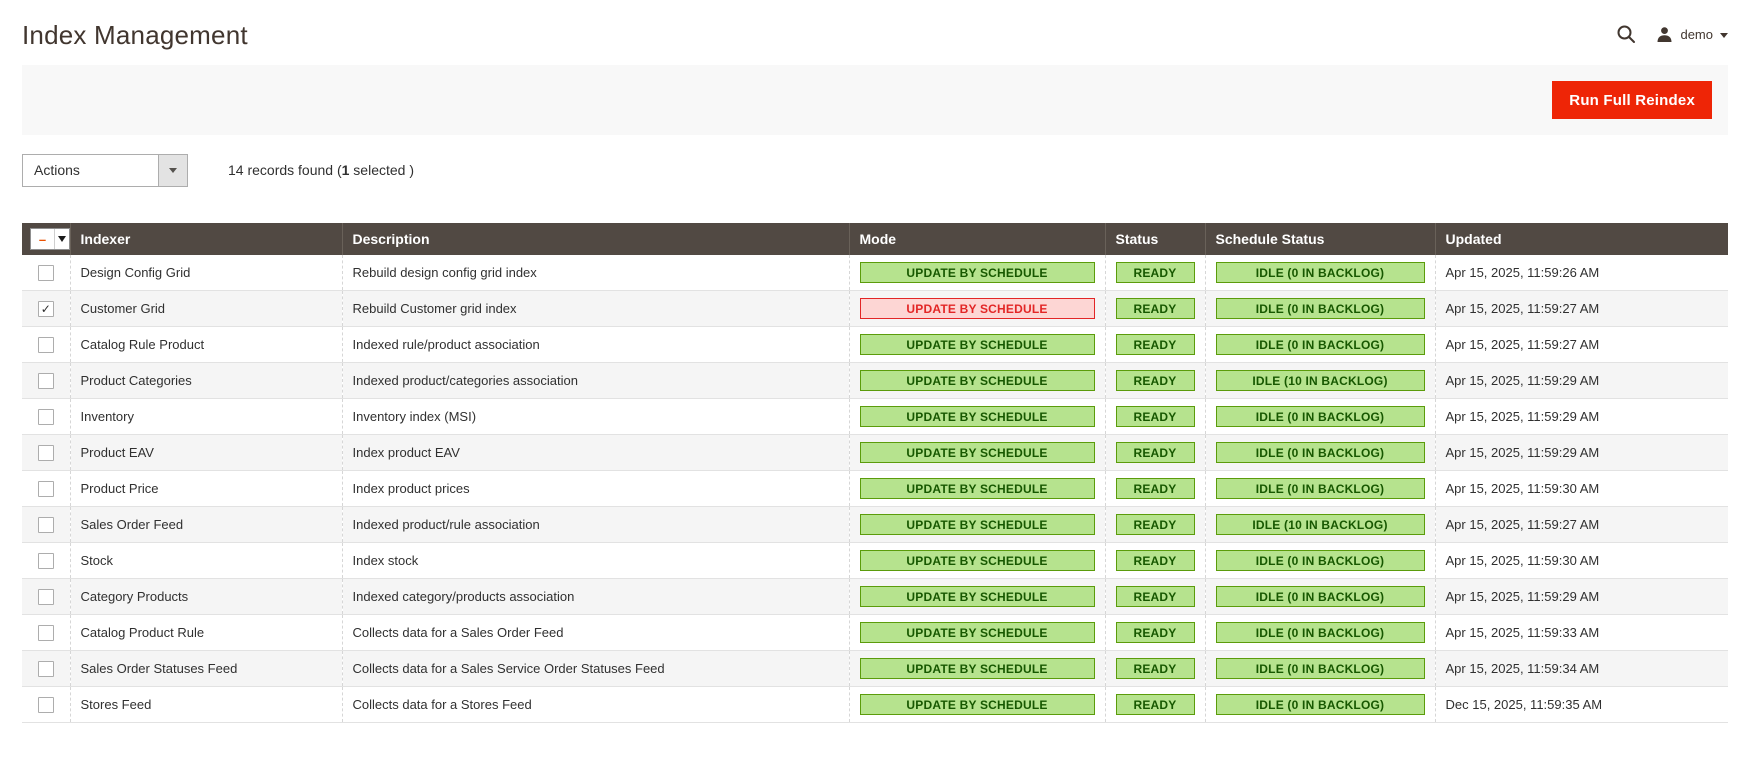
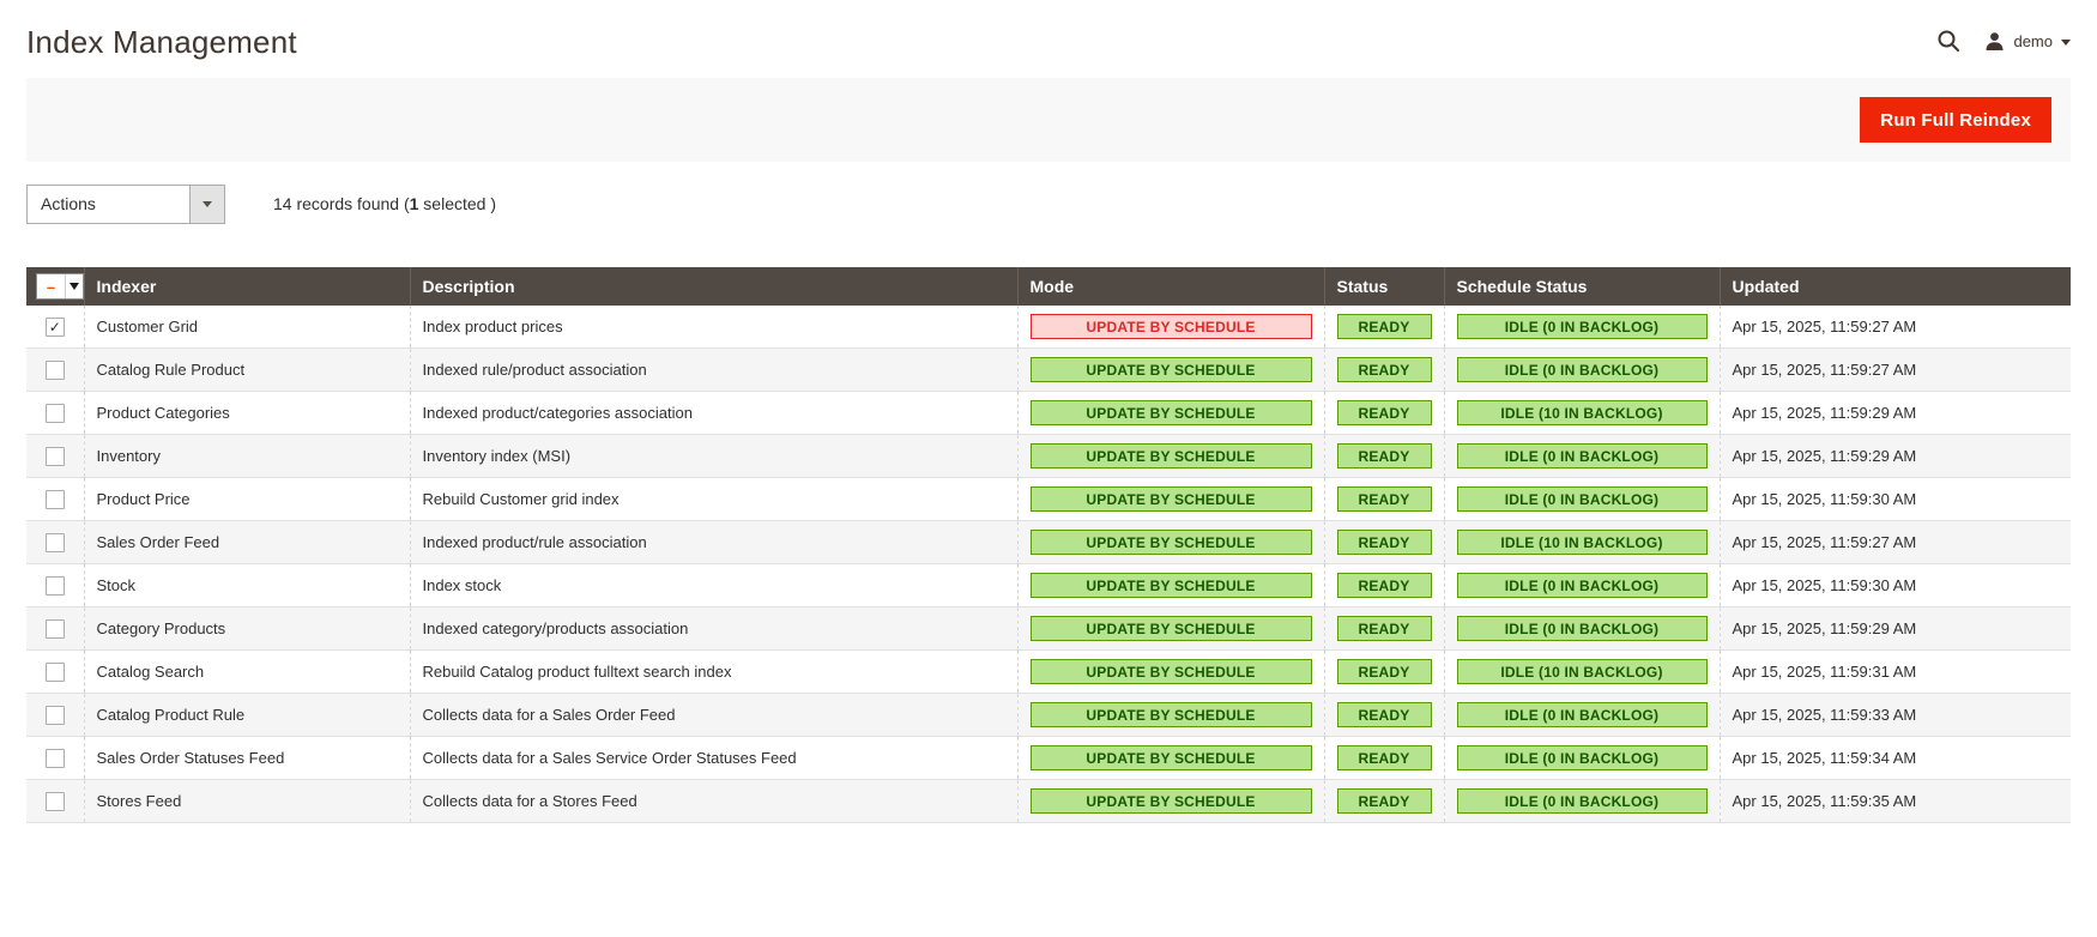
  Index Management
  demo
  Run Full Reindex
  Actions
  14 records found (1 selected )
  –	Indexer	Description	Mode	Status	Schedule Status	Updated
- 	Design Config Grid	Rebuild design config grid index	UPDATE BY SCHEDULE	READY	IDLE (0 IN BACKLOG)	Apr 15, 2025, 11:59:26 AM
- ✓	Customer Grid	Rebuild Customer grid index	UPDATE BY SCHEDULE	READY	IDLE (0 IN BACKLOG)	Apr 15, 2025, 11:59:27 AM
+ ✓	Customer Grid	Index product prices	UPDATE BY SCHEDULE	READY	IDLE (0 IN BACKLOG)	Apr 15, 2025, 11:59:27 AM
  	Catalog Rule Product	Indexed rule/product association	UPDATE BY SCHEDULE	READY	IDLE (0 IN BACKLOG)	Apr 15, 2025, 11:59:27 AM
  	Product Categories	Indexed product/categories association	UPDATE BY SCHEDULE	READY	IDLE (10 IN BACKLOG)	Apr 15, 2025, 11:59:29 AM
  	Inventory	Inventory index (MSI)	UPDATE BY SCHEDULE	READY	IDLE (0 IN BACKLOG)	Apr 15, 2025, 11:59:29 AM
- 	Product EAV	Index product EAV	UPDATE BY SCHEDULE	READY	IDLE (0 IN BACKLOG)	Apr 15, 2025, 11:59:29 AM
- 	Product Price	Index product prices	UPDATE BY SCHEDULE	READY	IDLE (0 IN BACKLOG)	Apr 15, 2025, 11:59:30 AM
+ 	Product Price	Rebuild Customer grid index	UPDATE BY SCHEDULE	READY	IDLE (0 IN BACKLOG)	Apr 15, 2025, 11:59:30 AM
  	Sales Order Feed	Indexed product/rule association	UPDATE BY SCHEDULE	READY	IDLE (10 IN BACKLOG)	Apr 15, 2025, 11:59:27 AM
  	Stock	Index stock	UPDATE BY SCHEDULE	READY	IDLE (0 IN BACKLOG)	Apr 15, 2025, 11:59:30 AM
  	Category Products	Indexed category/products association	UPDATE BY SCHEDULE	READY	IDLE (0 IN BACKLOG)	Apr 15, 2025, 11:59:29 AM
+ 	Catalog Search	Rebuild Catalog product fulltext search index	UPDATE BY SCHEDULE	READY	IDLE (10 IN BACKLOG)	Apr 15, 2025, 11:59:31 AM
  	Catalog Product Rule	Collects data for a Sales Order Feed	UPDATE BY SCHEDULE	READY	IDLE (0 IN BACKLOG)	Apr 15, 2025, 11:59:33 AM
  	Sales Order Statuses Feed	Collects data for a Sales Service Order Statuses Feed	UPDATE BY SCHEDULE	READY	IDLE (0 IN BACKLOG)	Apr 15, 2025, 11:59:34 AM
- 	Stores Feed	Collects data for a Stores Feed	UPDATE BY SCHEDULE	READY	IDLE (0 IN BACKLOG)	Dec 15, 2025, 11:59:35 AM
+ 	Stores Feed	Collects data for a Stores Feed	UPDATE BY SCHEDULE	READY	IDLE (0 IN BACKLOG)	Apr 15, 2025, 11:59:35 AM
